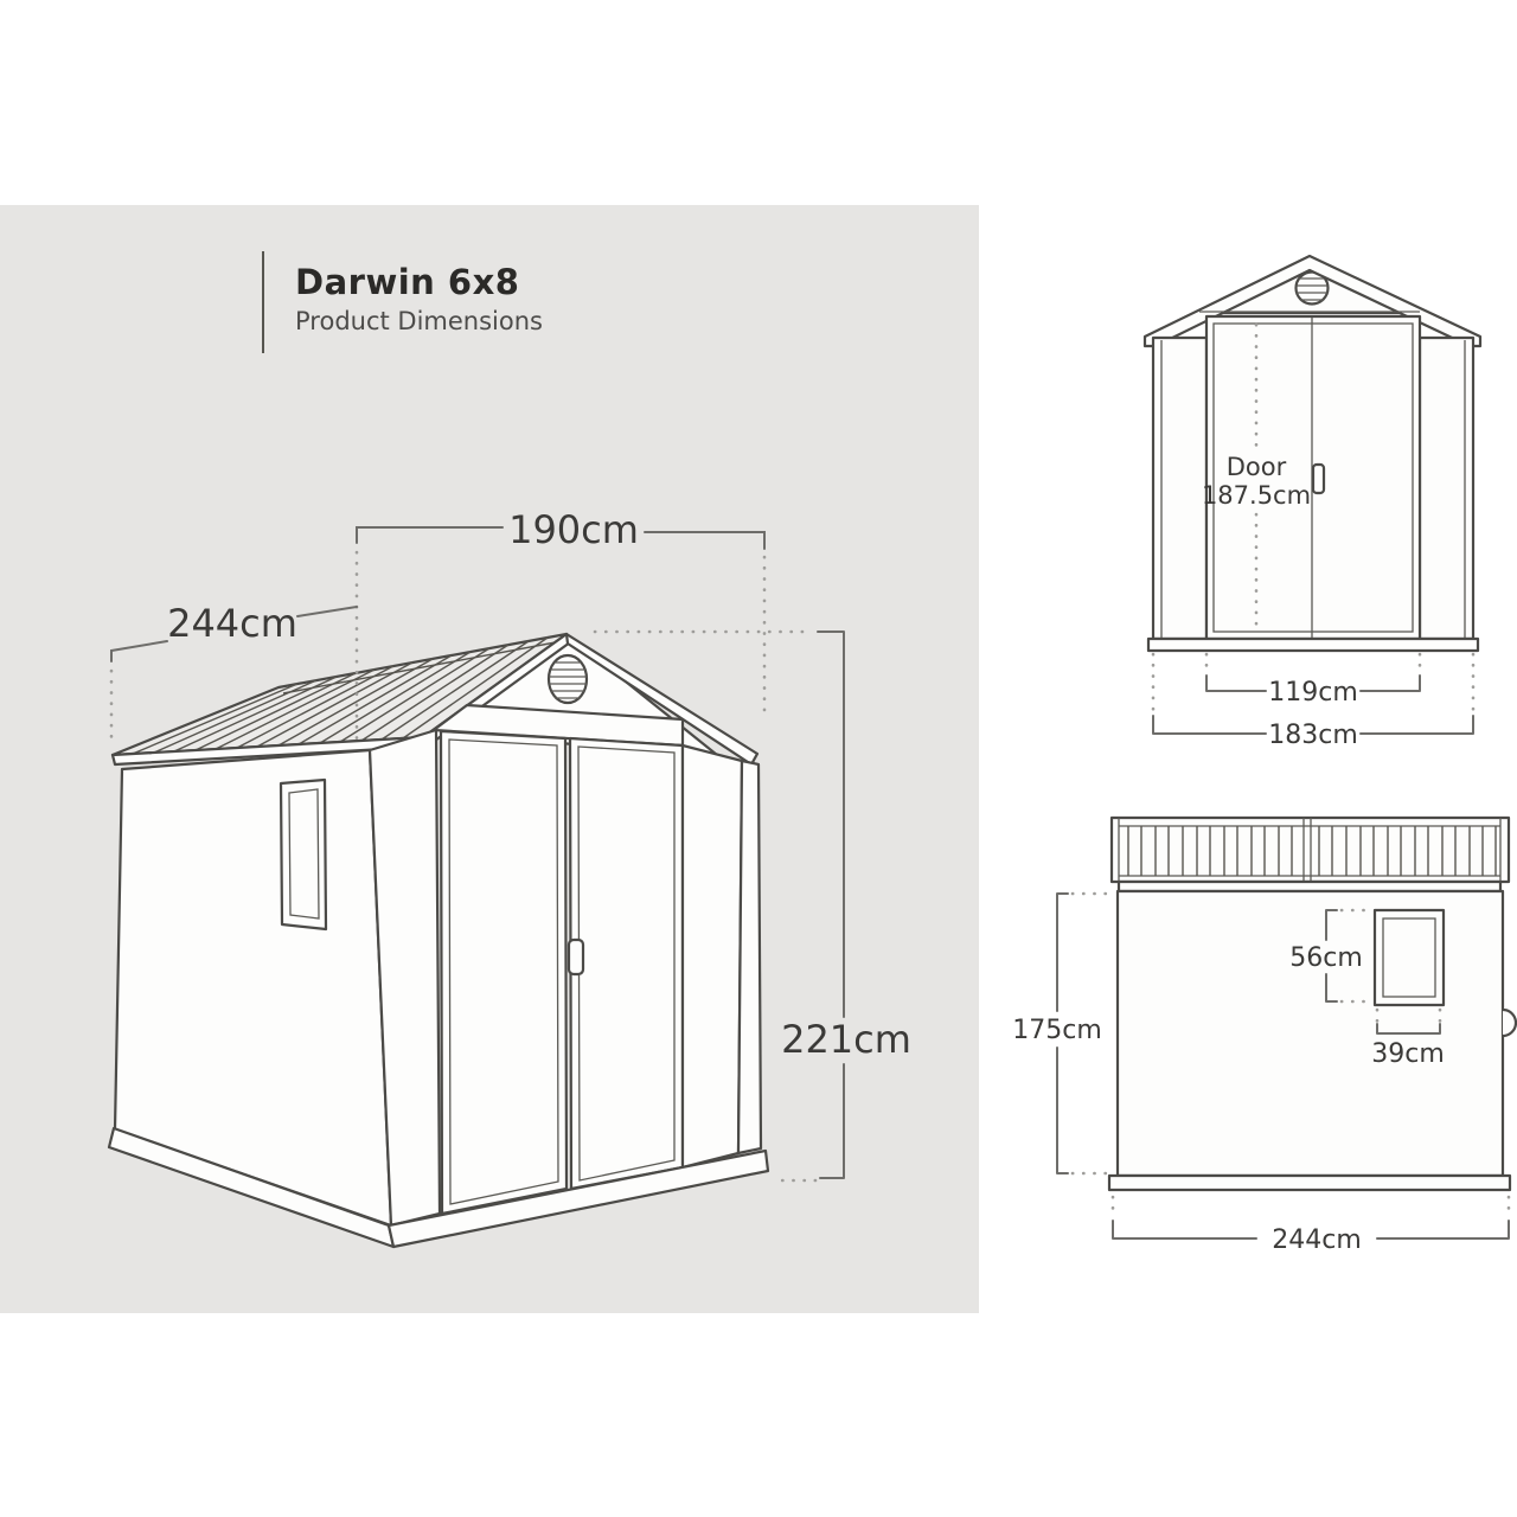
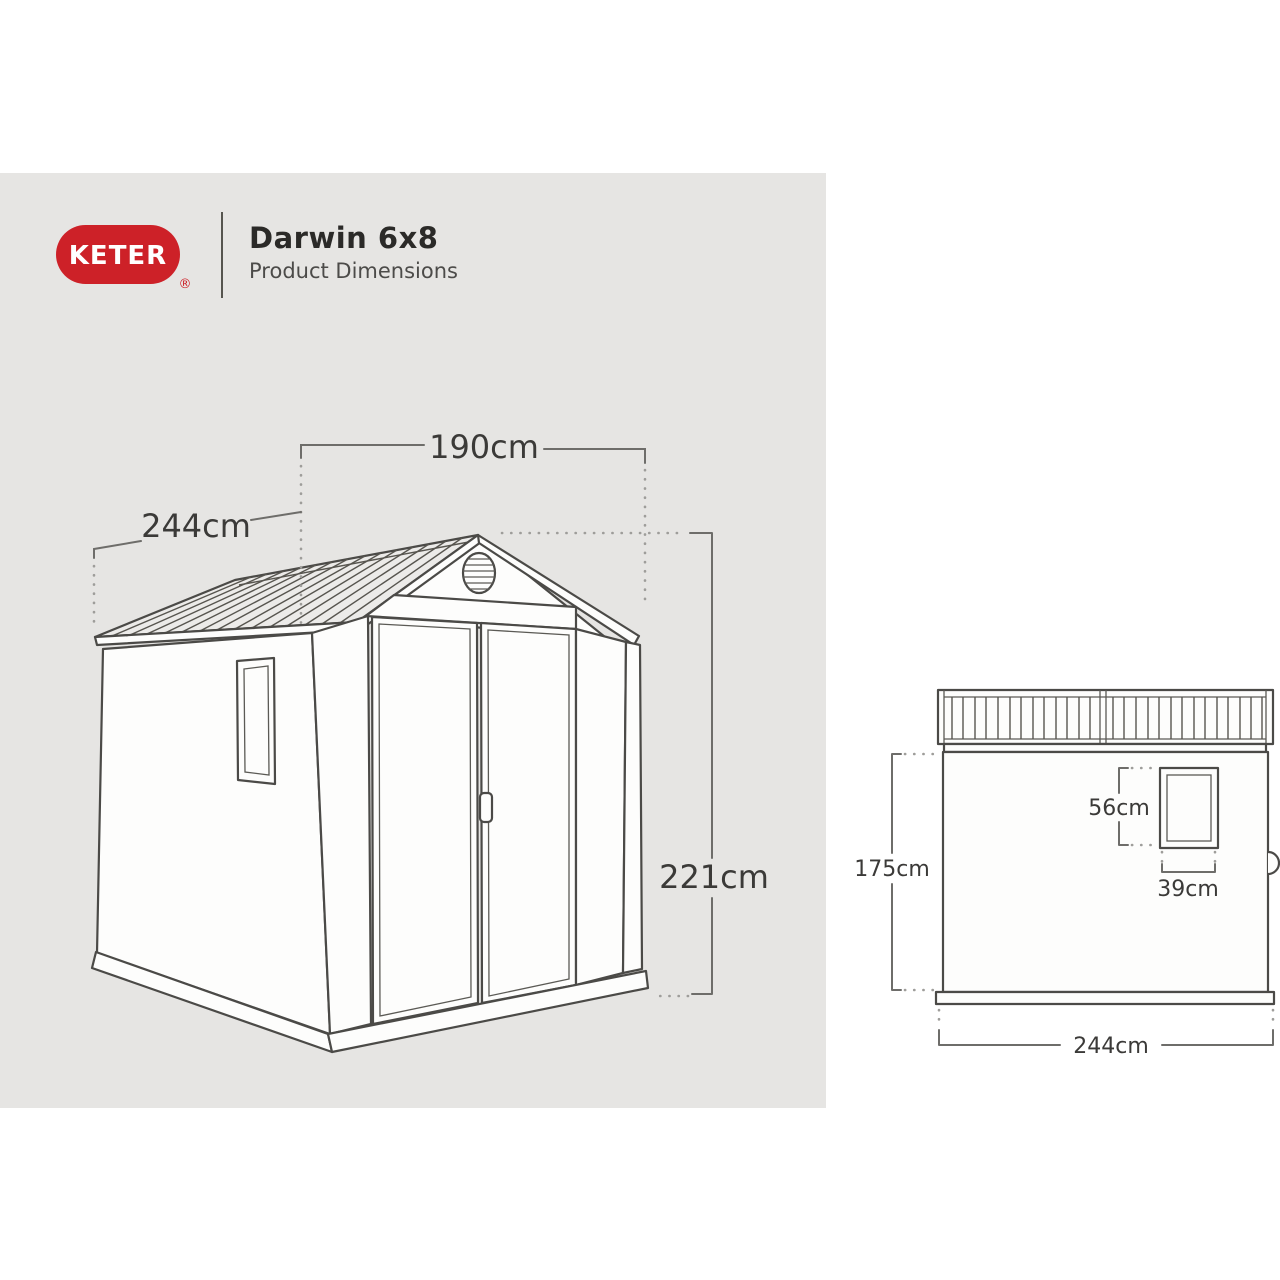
  190cm
  244cm
  221cm
- Door
- 187.5cm
- 119cm
- 183cm
  56cm
  39cm
  175cm
  244cm
+ KETER
+ ®
  Darwin 6x8
  Product Dimensions
